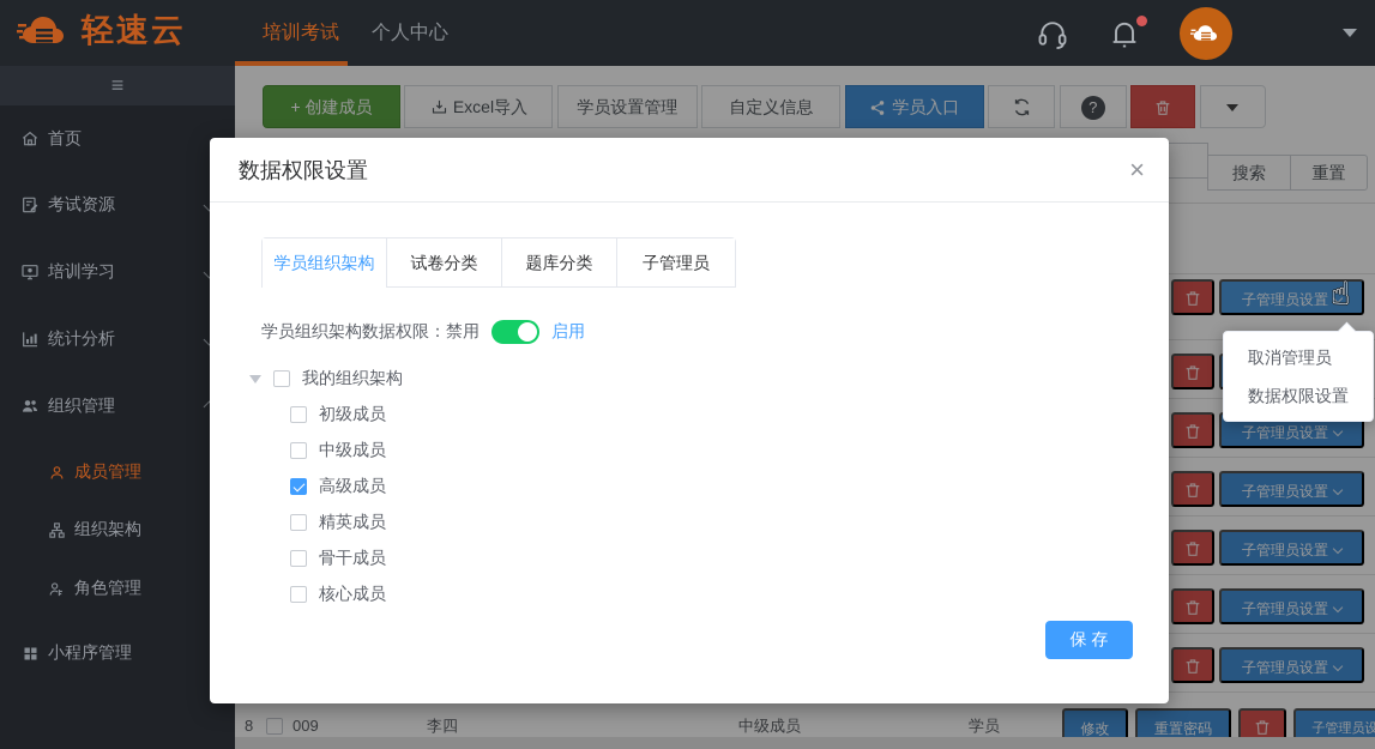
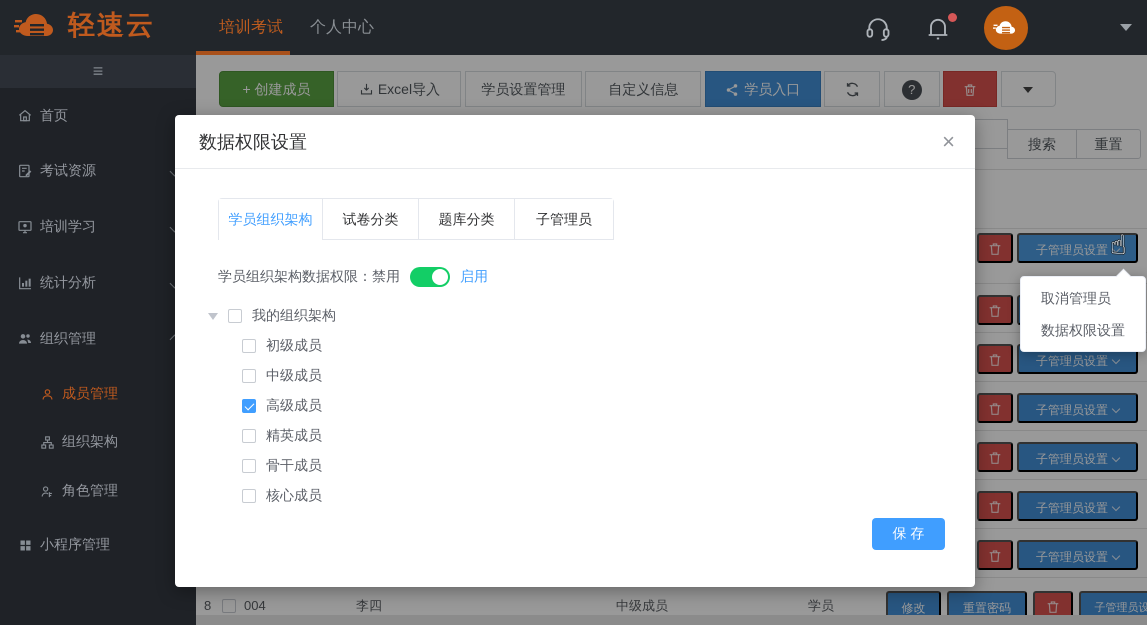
  轻速云
  培训考试
  个人中心
  ≡
  首页
  考试资源
  培训学习
  统计分析
  组织管理
  成员管理
  组织架构
  角色管理
  小程序管理
  + 创建成员 Excel导入 学员设置管理 自定义信息 学员入口 ?
  搜索 重置
  子管理员设置
  子管理员设置
  子管理员设置
  子管理员设置
  子管理员设置
  子管理员设置
  8
- 009
+ 004
  李四
  中级成员
  学员
  修改
  重置密码
  子管理员设
  取消管理员
  数据权限设置
  ☝
  数据权限设置
  ×
  学员组织架构
  试卷分类
  题库分类
  子管理员
  学员组织架构数据权限：
  禁用
  启用
  我的组织架构
  初级成员
  中级成员
  高级成员
  精英成员
  骨干成员
  核心成员
  保 存
